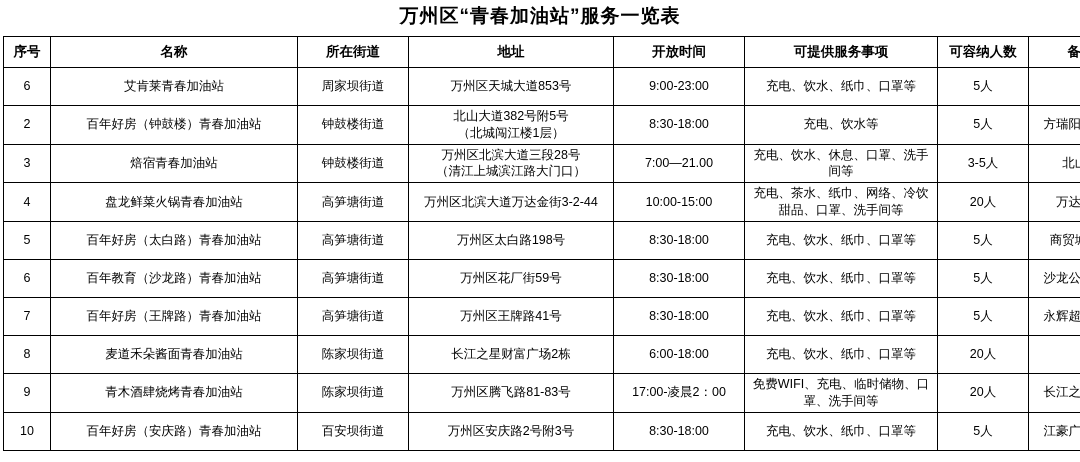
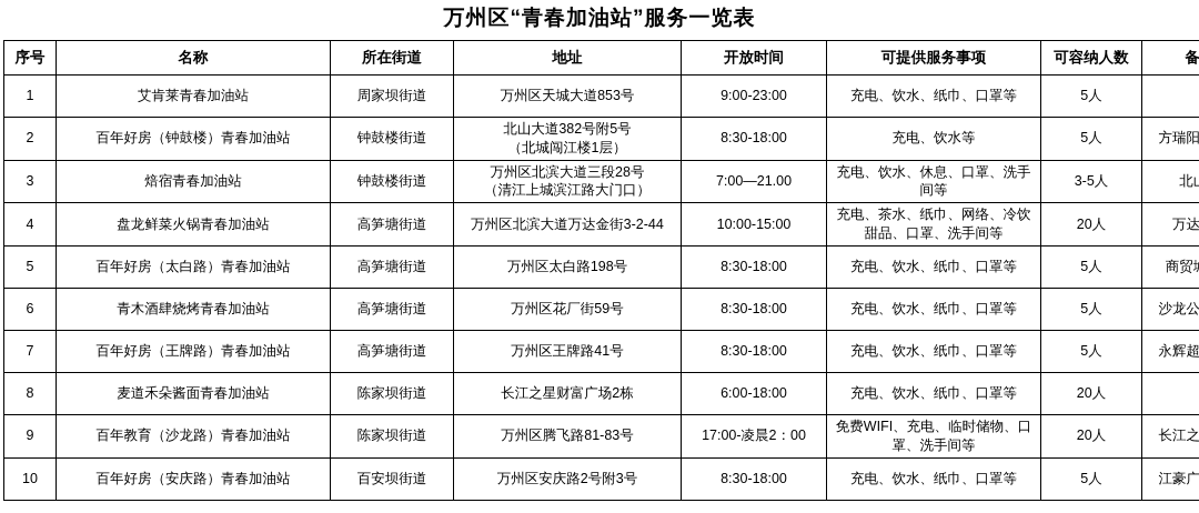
  万州区“青春加油站”服务一览表
  序号	名称	所在街道	地址	开放时间	可提供服务事项	可容纳人数	备
- 6	艾肯莱青春加油站	周家坝街道	万州区天城大道853号	9:00-23:00	充电、饮水、纸巾、口罩等	5人
+ 1	艾肯莱青春加油站	周家坝街道	万州区天城大道853号	9:00-23:00	充电、饮水、纸巾、口罩等	5人
  2	百年好房（钟鼓楼）青春加油站	钟鼓楼街道	北山大道382号附5号（北城闯江楼1层）	8:30-18:00	充电、饮水等	5人	方瑞阳
  3	焙宿青春加油站	钟鼓楼街道	万州区北滨大道三段28号（清江上城滨江路大门口）	7:00—21.00	充电、饮水、休息、口罩、洗手间等	3-5人	北
  4	盘龙鲜菜火锅青春加油站	高笋塘街道	万州区北滨大道万达金街3-2-44	10:00-15:00	充电、茶水、纸巾、网络、冷饮甜品、口罩、洗手间等	20人	万达
  5	百年好房（太白路）青春加油站	高笋塘街道	万州区太白路198号	8:30-18:00	充电、饮水、纸巾、口罩等	5人	商贸
- 6	百年教育（沙龙路）青春加油站	高笋塘街道	万州区花厂街59号	8:30-18:00	充电、饮水、纸巾、口罩等	5人	沙龙公
+ 6	青木酒肆烧烤青春加油站	高笋塘街道	万州区花厂街59号	8:30-18:00	充电、饮水、纸巾、口罩等	5人	沙龙公
  7	百年好房（王牌路）青春加油站	高笋塘街道	万州区王牌路41号	8:30-18:00	充电、饮水、纸巾、口罩等	5人	永辉超
  8	麦道禾朵酱面青春加油站	陈家坝街道	长江之星财富广场2栋	6:00-18:00	充电、饮水、纸巾、口罩等	20人
- 9	青木酒肆烧烤青春加油站	陈家坝街道	万州区腾飞路81-83号	17:00-凌晨2：00	免费WIFI、充电、临时储物、口罩、洗手间等	20人	长江之
+ 9	百年教育（沙龙路）青春加油站	陈家坝街道	万州区腾飞路81-83号	17:00-凌晨2：00	免费WIFI、充电、临时储物、口罩、洗手间等	20人	长江之
  10	百年好房（安庆路）青春加油站	百安坝街道	万州区安庆路2号附3号	8:30-18:00	充电、饮水、纸巾、口罩等	5人	江豪广
